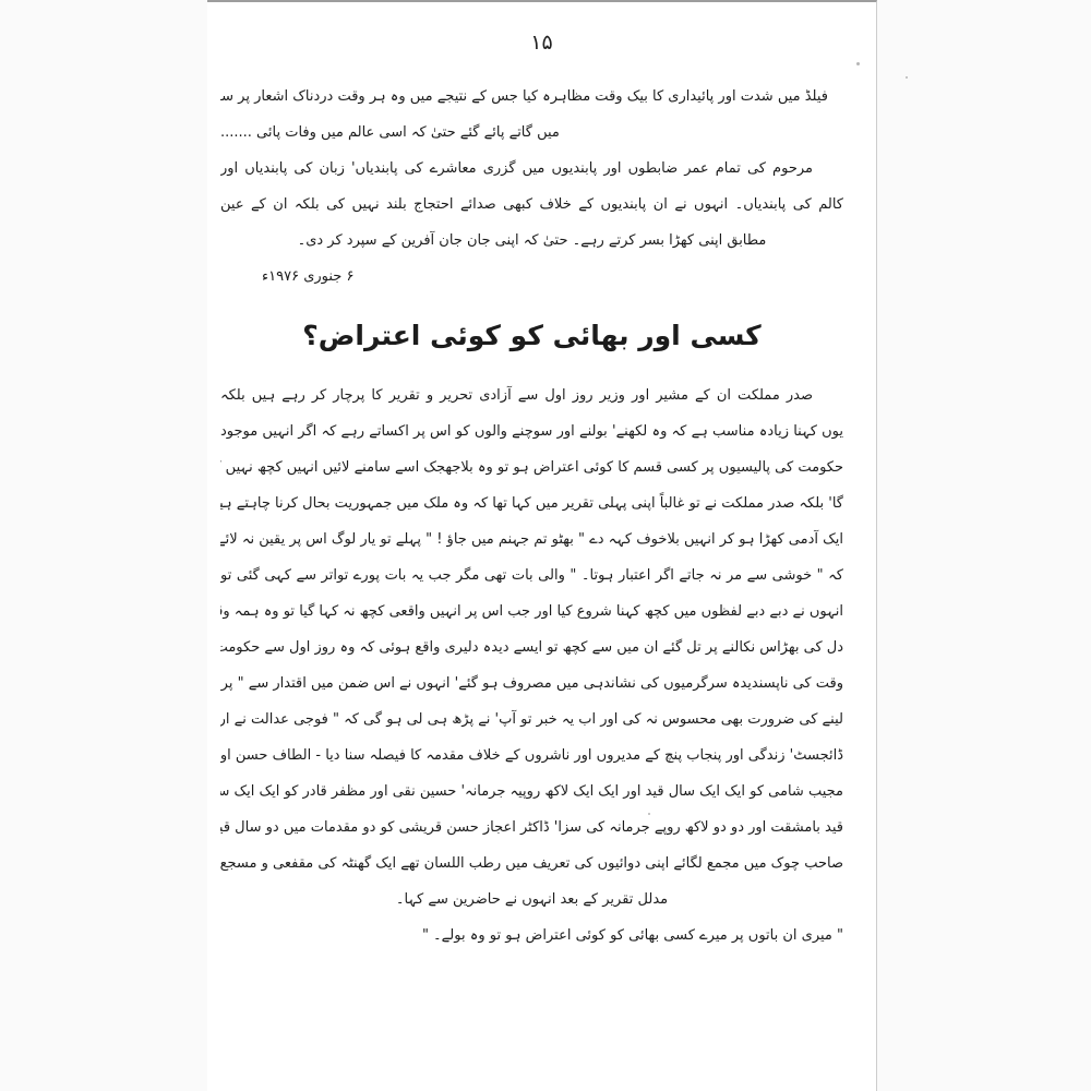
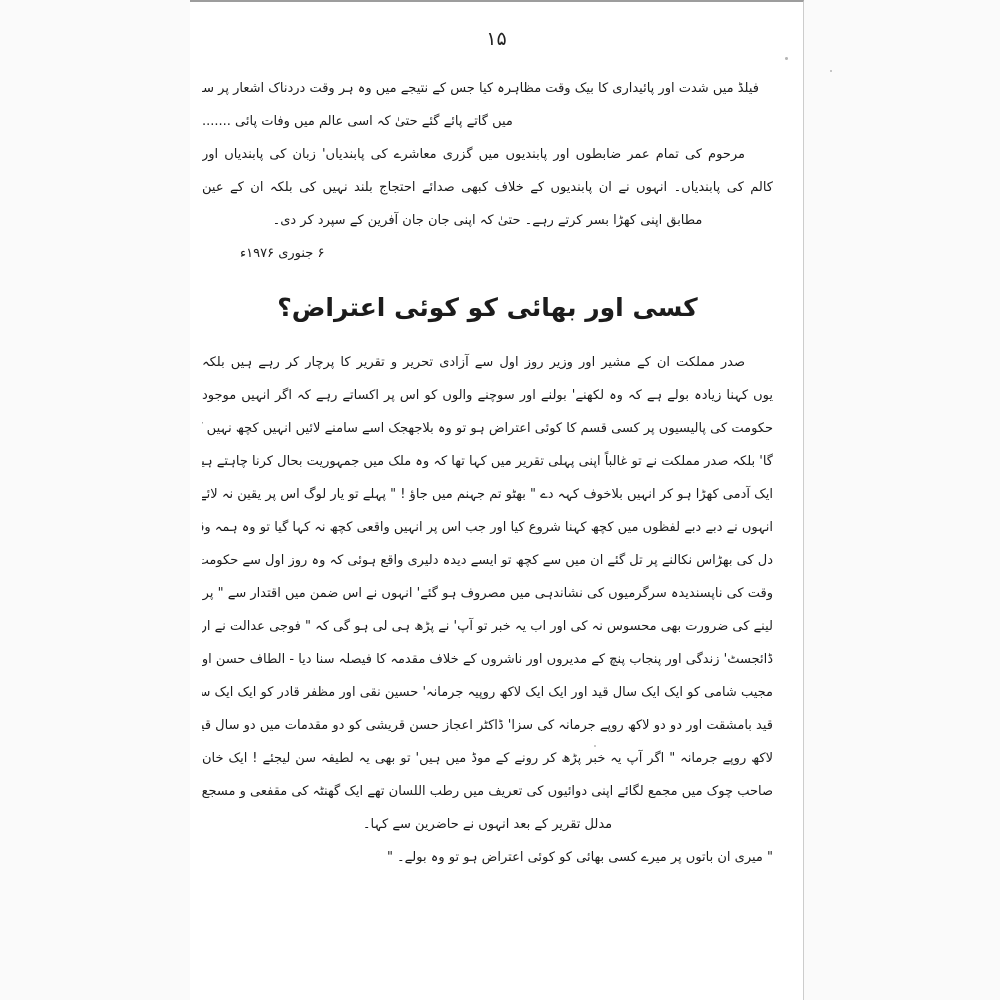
  ۱۵
  فیلڈ میں شدت اور پائیداری کا بیک وقت مظاہرہ کیا جس کے نتیجے میں وہ ہر وقت دردناک اشعار پر س
  میں گاتے پائے گئے حتیٰ کہ اسی عالم میں وفات پائی .......
  مرحوم کی تمام عمر ضابطوں اور پابندیوں میں گزری معاشرے کی پابندیاں' زبان کی پابندیاں اور
  کالم کی پابندیاں۔ انہوں نے ان پابندیوں کے خلاف کبھی صدائے احتجاج بلند نہیں کی بلکہ ان کے عین
  مطابق اپنی کھڑا بسر کرتے رہے۔ حتیٰ کہ اپنی جان جان آفرین کے سپرد کر دی۔
  ۶ جنوری ۱۹۷۶ء
  کسی اور بھائی کو کوئی اعتراض؟
  صدر مملکت ان کے مشیر اور وزیر روز اول سے آزادی تحریر و تقریر کا پرچار کر رہے ہیں بلکہ
- یوں کہنا زیادہ مناسب ہے کہ وہ لکھنے' بولنے اور سوچنے والوں کو اس پر اکساتے رہے کہ اگر انہیں موجود
+ یوں کہنا زیادہ بولے ہے کہ وہ لکھنے' بولنے اور سوچنے والوں کو اس پر اکساتے رہے کہ اگر انہیں موجود
  حکومت کی پالیسیوں پر کسی قسم کا کوئی اعتراض ہو تو وہ بلاجھجک اسے سامنے لائیں انہیں کچھ نہیں
  گا' بلکہ صدر مملکت نے تو غالباً اپنی پہلی تقریر میں کہا تھا کہ وہ ملک میں جمہوریت بحال کرنا چاہتے ہی
  ایک آدمی کھڑا ہو کر انہیں بلاخوف کہہ دے " بھٹو تم جہنم میں جاؤ ! " پہلے تو یار لوگ اس پر یقین نہ لائے
- کہ " خوشی سے مر نہ جاتے اگر اعتبار ہوتا۔ " والی بات تھی مگر جب یہ بات پورے تواتر سے کہی گئی تو
  انہوں نے دبے دبے لفظوں میں کچھ کہنا شروع کیا اور جب اس پر انہیں واقعی کچھ نہ کہا گیا تو وہ ہمہ وق
  دل کی بھڑاس نکالنے پر تل گئے ان میں سے کچھ تو ایسے دیدہ دلیری واقع ہوئی کہ وہ روز اول سے حکومت
  وقت کی ناپسندیدہ سرگرمیوں کی نشاندہی میں مصروف ہو گئے' انہوں نے اس ضمن میں اقتدار سے " پر
  لینے کی ضرورت بھی محسوس نہ کی اور اب یہ خبر تو آپ' نے پڑھ ہی لی ہو گی کہ " فوجی عدالت نے ار
  ڈائجسٹ' زندگی اور پنجاب پنچ کے مدیروں اور ناشروں کے خلاف مقدمہ کا فیصلہ سنا دیا - الطاف حسن او
  مجیب شامی کو ایک ایک سال قید اور ایک ایک لاکھ روپیہ جرمانہ' حسین نقی اور مظفر قادر کو ایک ایک س
  قید بامشقت اور دو دو لاکھ روپے جرمانہ کی سزا' ڈاکٹر اعجاز حسن قریشی کو دو مقدمات میں دو سال قی
+ لاکھ روپے جرمانہ " اگر آپ یہ خبر پڑھ کر رونے کے موڈ میں ہیں' تو بھی یہ لطیفہ سن لیجئے ! ایک خان
  صاحب چوک میں مجمع لگائے اپنی دوائیوں کی تعریف میں رطب اللسان تھے ایک گھنٹہ کی مقفعی و مسجع
  مدلل تقریر کے بعد انہوں نے حاضرین سے کہا۔
  " میری ان باتوں پر میرے کسی بھائی کو کوئی اعتراض ہو تو وہ بولے۔ "
